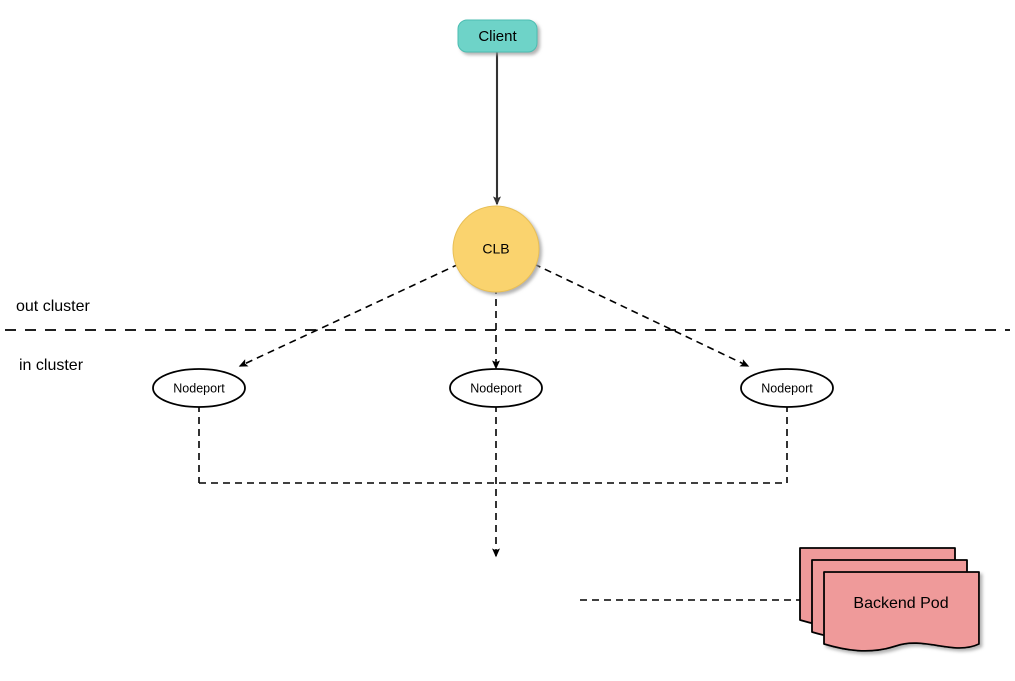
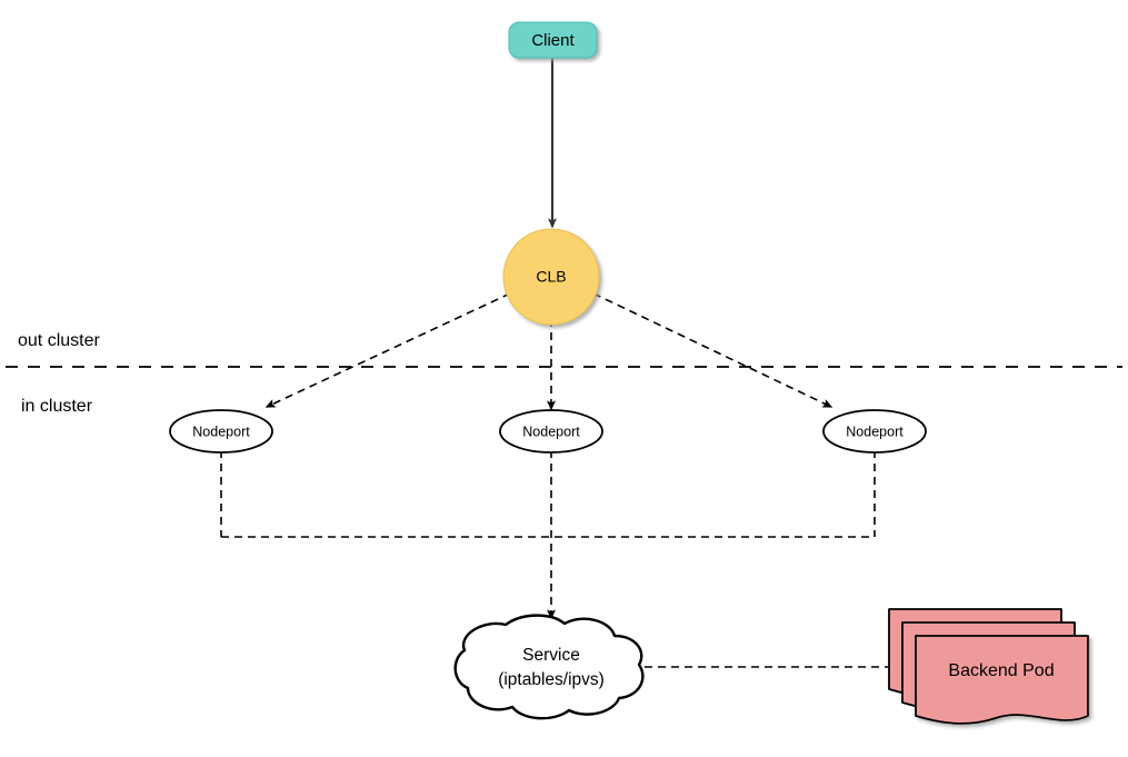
  out cluster
  in cluster
  Client
  CLB
  Nodeport
  Nodeport
  Nodeport
+ Service
+ (iptables/ipvs)
  Backend Pod
